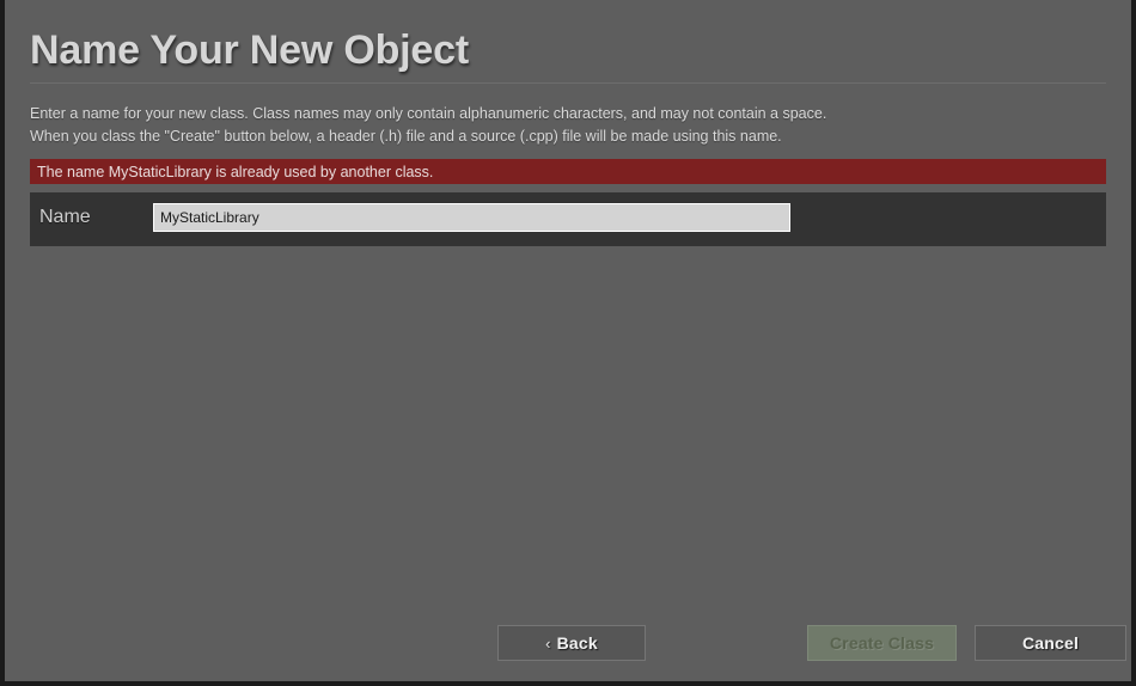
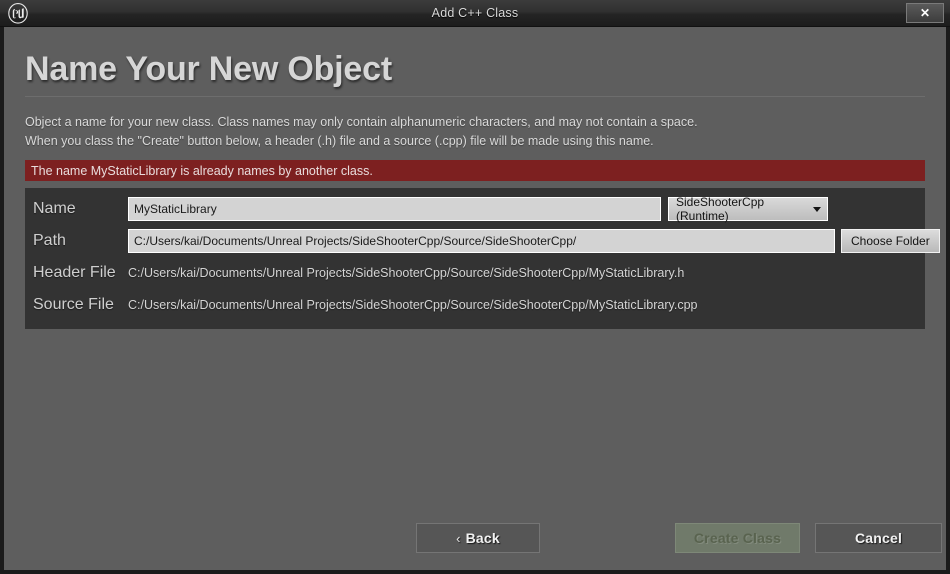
+ Add C++ Class
+ ✕
  Name Your New Object
- Enter a name for your new class. Class names may only contain alphanumeric characters, and may not contain a space.
+ Object a name for your new class. Class names may only contain alphanumeric characters, and may not contain a space.
  When you class the "Create" button below, a header (.h) file and a source (.cpp) file will be made using this name.
- The name MyStaticLibrary is already used by another class.
+ The name MyStaticLibrary is already names by another class.
  Name
  MyStaticLibrary
+ SideShooterCpp (Runtime)
+ Path
+ C:/Users/kai/Documents/Unreal Projects/SideShooterCpp/Source/SideShooterCpp/
+ Choose Folder
+ Header File
+ C:/Users/kai/Documents/Unreal Projects/SideShooterCpp/Source/SideShooterCpp/MyStaticLibrary.h
+ Source File
+ C:/Users/kai/Documents/Unreal Projects/SideShooterCpp/Source/SideShooterCpp/MyStaticLibrary.cpp
  ‹
  Back
  Create Class
  Cancel
